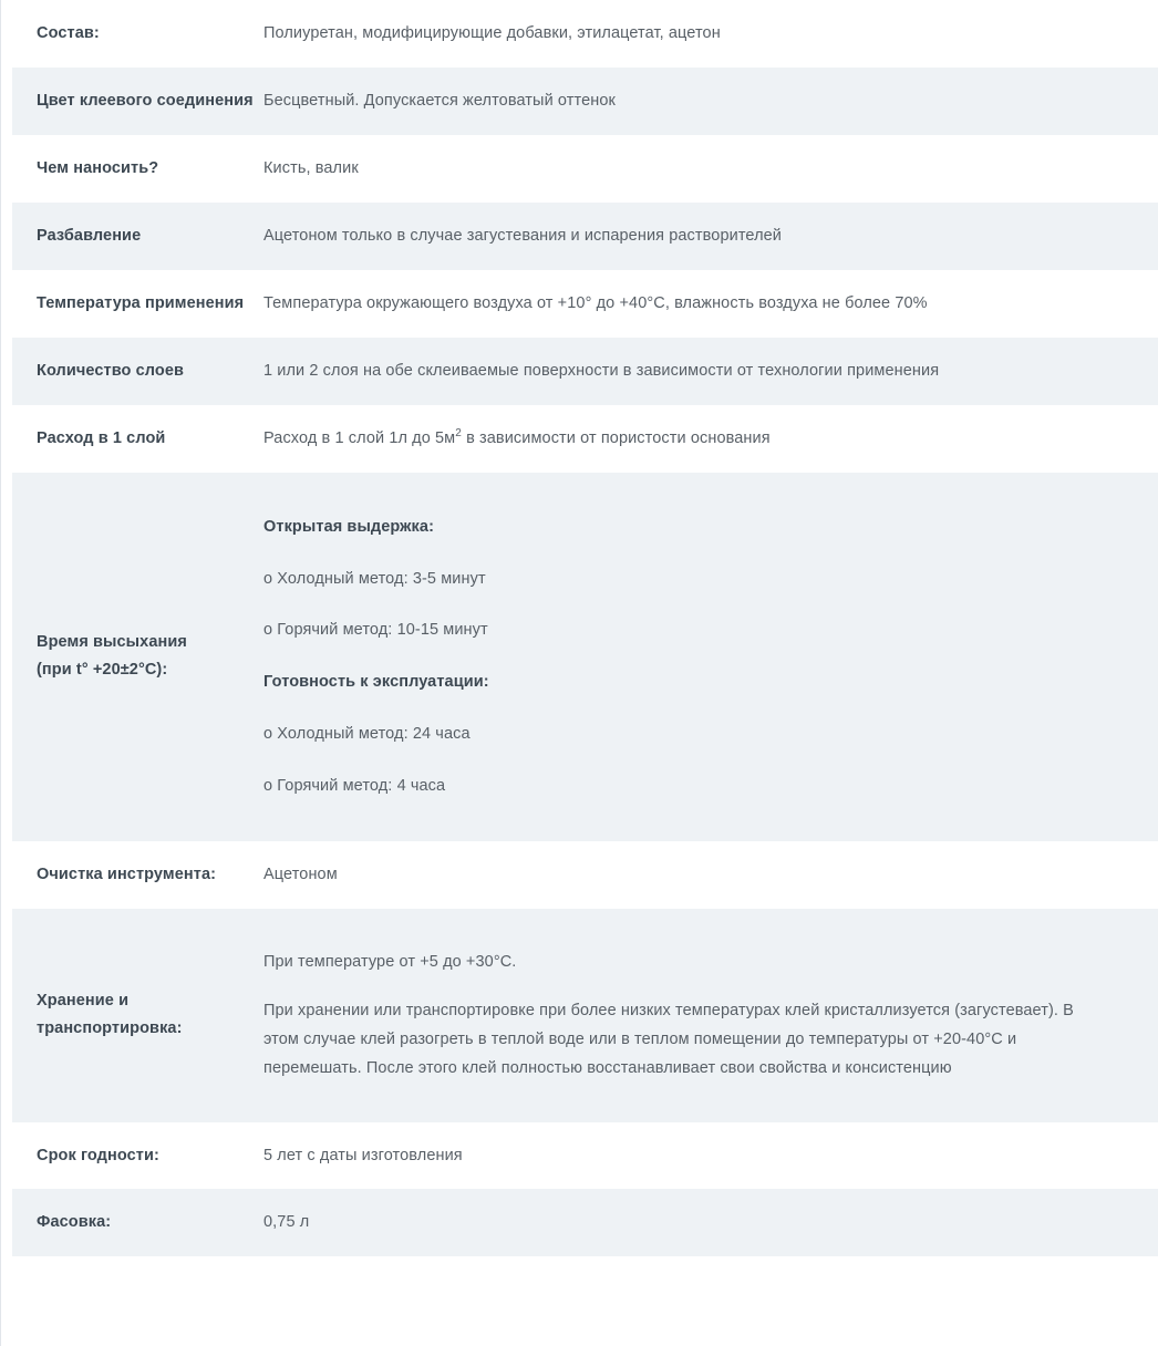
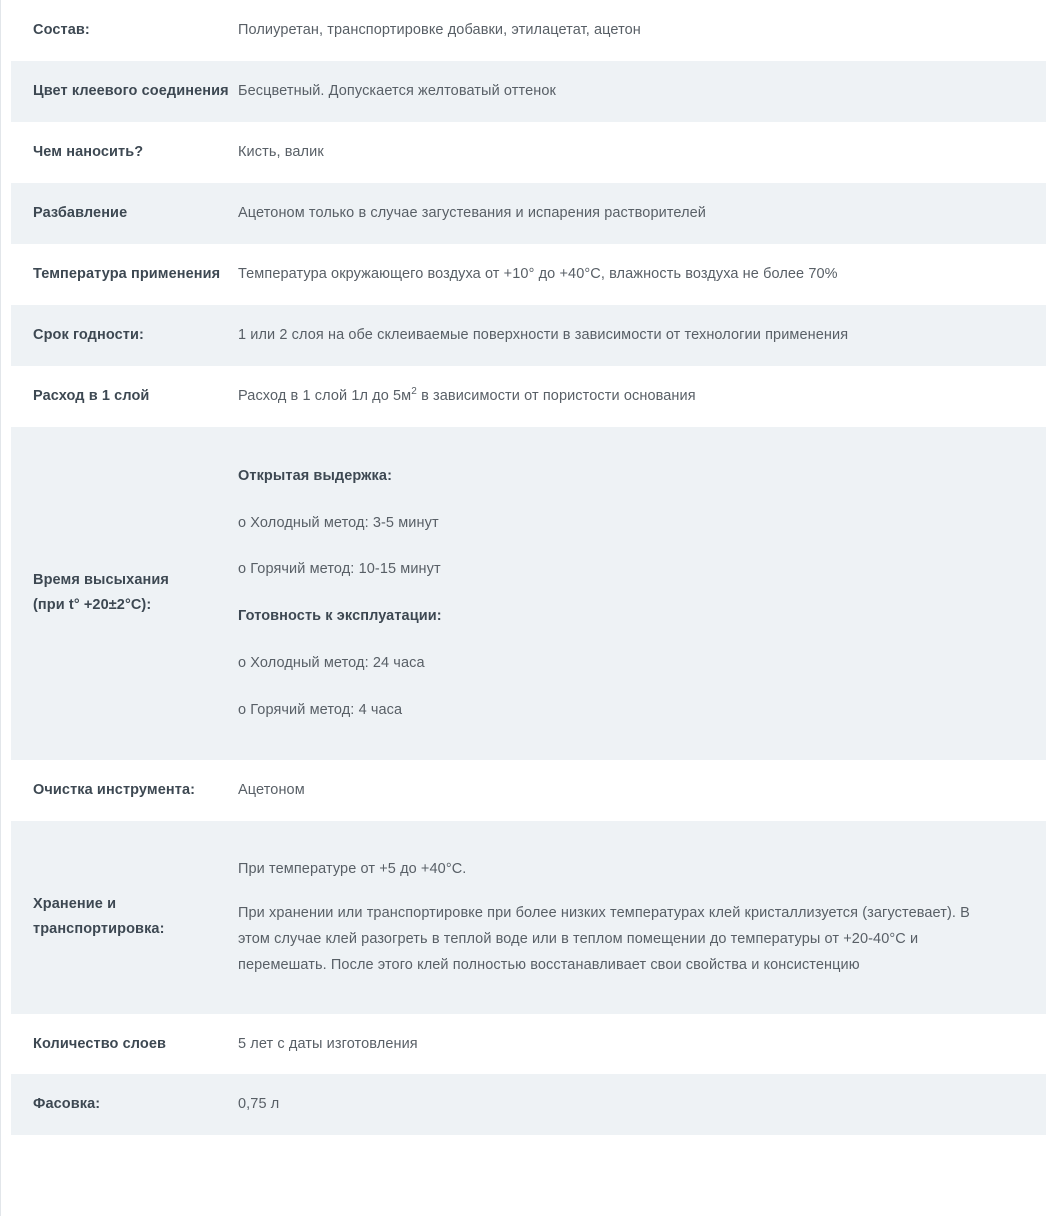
- 	Состав:	Полиуретан, модифицирующие добавки, этилацетат, ацетон
+ 	Состав:	Полиуретан, транспортировке добавки, этилацетат, ацетон
  	Цвет клеевого соединения	Бесцветный. Допускается желтоватый оттенок
  	Чем наносить?	Кисть, валик
  	Разбавление	Ацетоном только в случае загустевания и испарения растворителей
  	Температура применения	Температура окружающего воздуха от +10° до +40°C, влажность воздуха не более 70%
- 	Количество слоев	1 или 2 слоя на обе склеиваемые поверхности в зависимости от технологии применения
+ 	Срок годности:	1 или 2 слоя на обе склеиваемые поверхности в зависимости от технологии применения
  	Расход в 1 слой	Расход в 1 слой 1л до 5м2 в зависимости от пористости основания
  	Время высыхания(при t° +20±2°C):	Открытая выдержка:о Холодный метод: 3-5 минуто Горячий метод: 10-15 минутГотовность к эксплуатации:о Холодный метод: 24 часао Горячий метод: 4 часа
  	Очистка инструмента:	Ацетоном
- 	Хранение итранспортировка:	При температуре от +5 до +30°C.При хранении или транспортировке при более низких температурах клей кристаллизуется (загустевает). В этом случае клей разогреть в теплой воде или в теплом помещении до температуры от +20-40°C и перемешать. После этого клей полностью восстанавливает свои свойства и консистенцию
+ 	Хранение итранспортировка:	При температуре от +5 до +40°C.При хранении или транспортировке при более низких температурах клей кристаллизуется (загустевает). В этом случае клей разогреть в теплой воде или в теплом помещении до температуры от +20-40°C и перемешать. После этого клей полностью восстанавливает свои свойства и консистенцию
- 	Срок годности:	5 лет с даты изготовления
+ 	Количество слоев	5 лет с даты изготовления
  	Фасовка:	0,75 л
